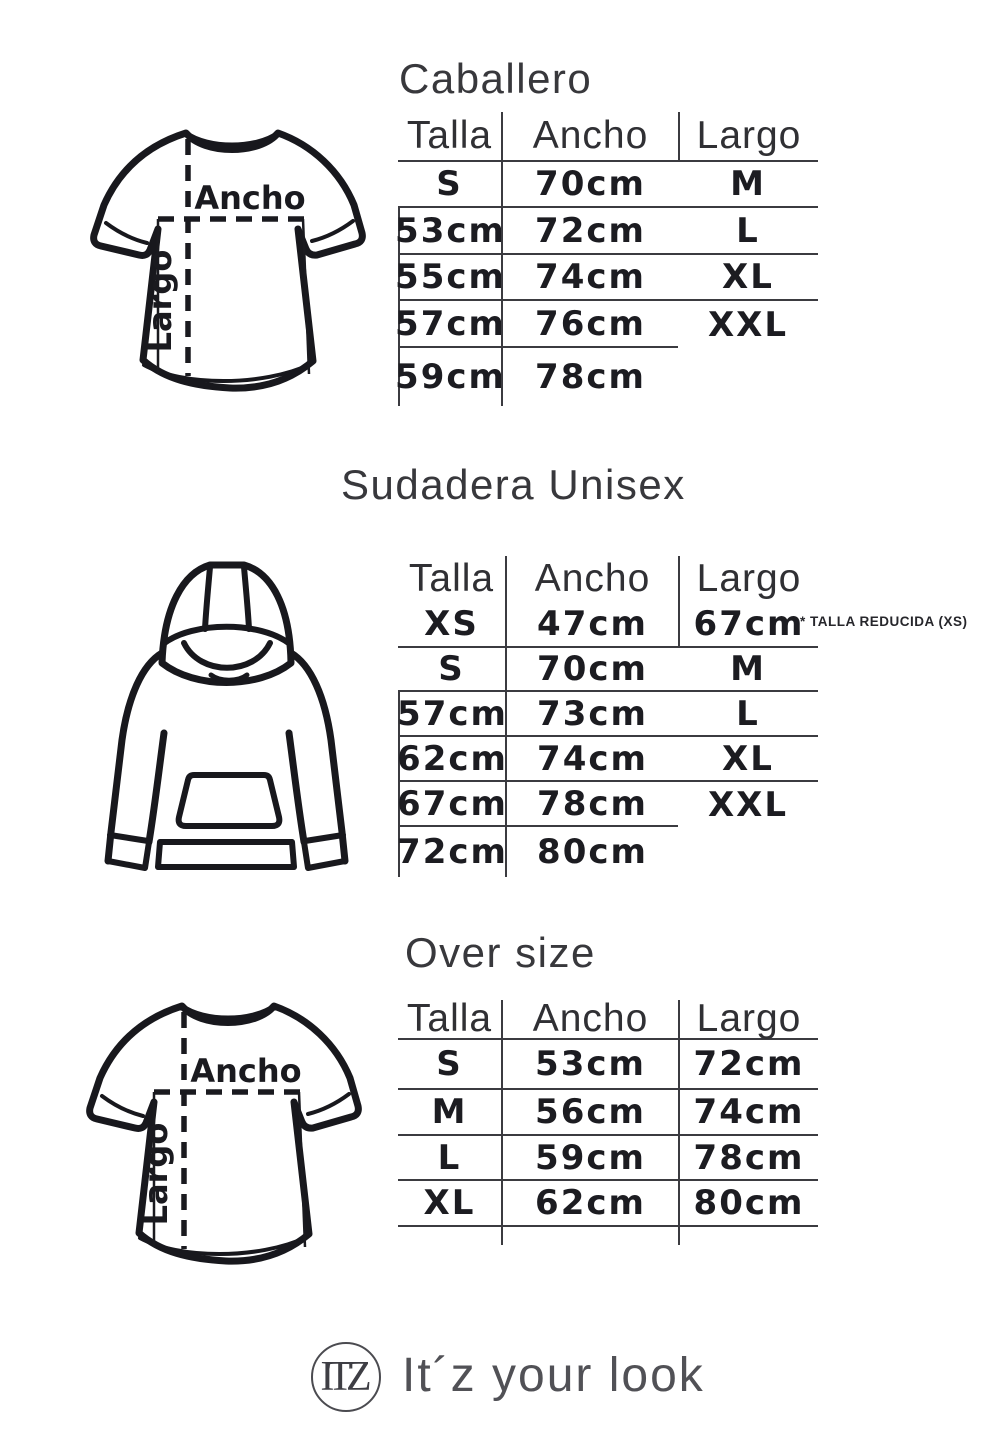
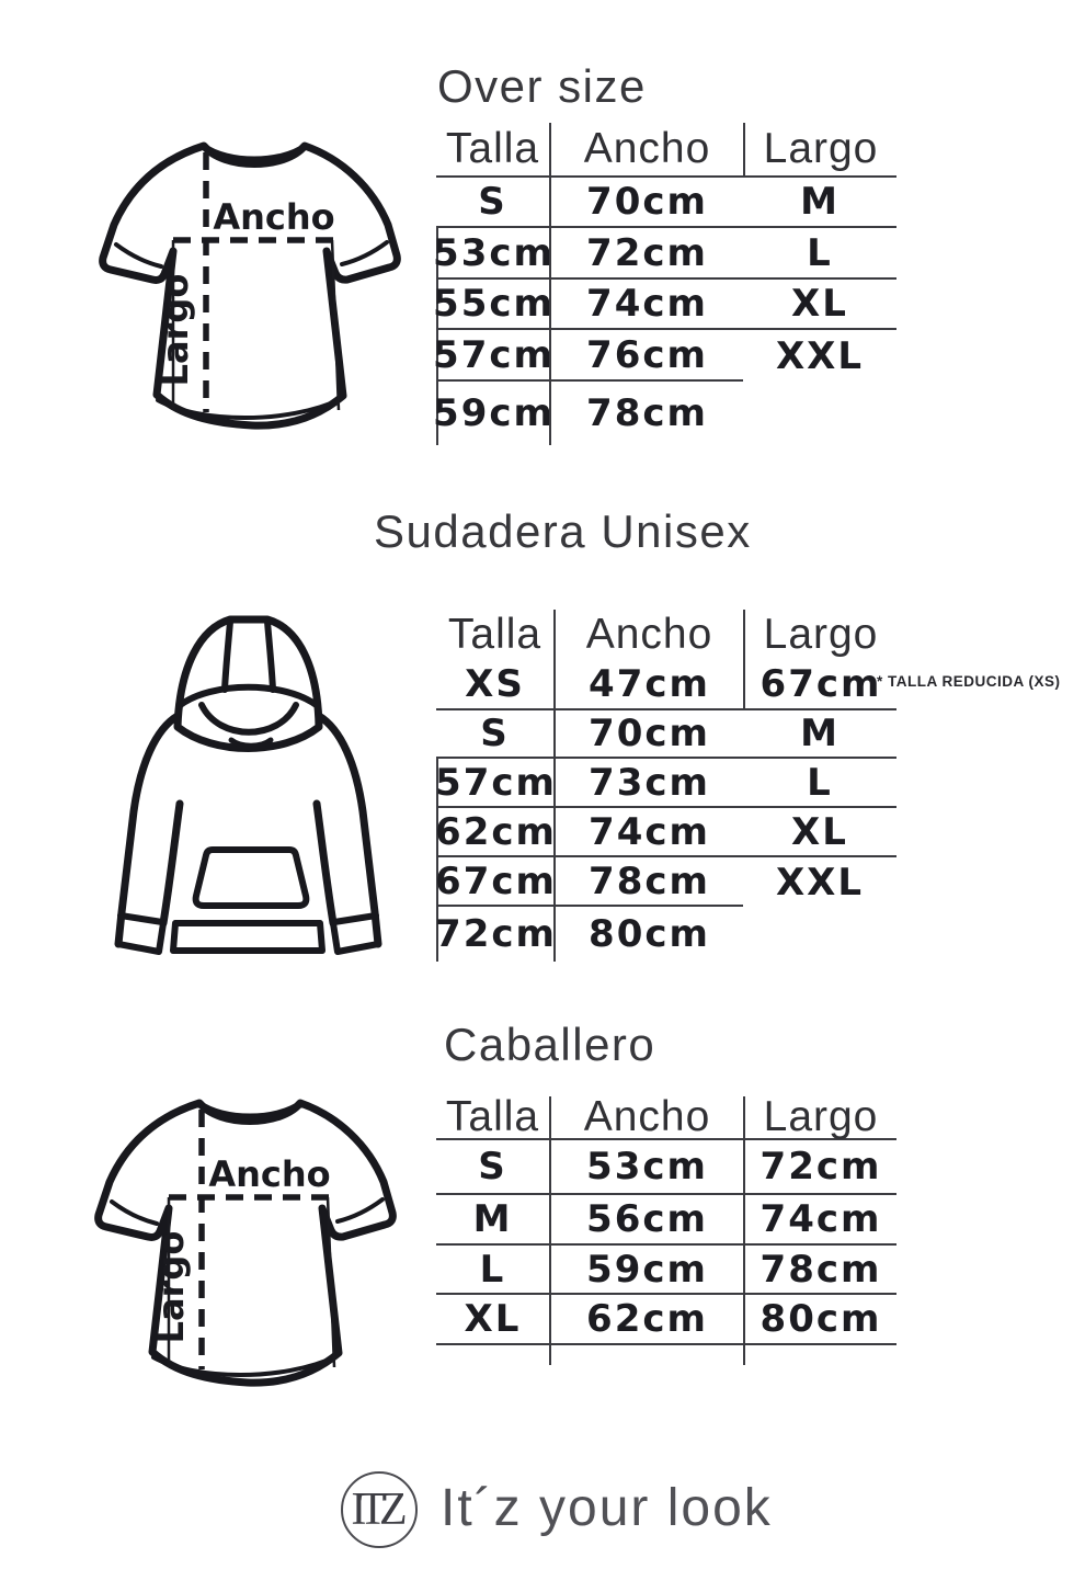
- Caballero
+ Over size
  Talla
  Ancho
  Largo
  S
  70cm
  M
  53cm
  72cm
  L
  55cm
  74cm
  XL
  57cm
  76cm
  XXL
  59cm
  78cm
  Sudadera Unisex
  Talla
  Ancho
  Largo
  XS
  47cm
  67cm
  S
  70cm
  M
  57cm
  73cm
  L
  62cm
  74cm
  XL
  67cm
  78cm
  XXL
  72cm
  80cm
  * TALLA REDUCIDA (XS)
- Over size
+ Caballero
  Talla
  Ancho
  Largo
  S
  53cm
  72cm
  M
  56cm
  74cm
  L
  59cm
  78cm
  XL
  62cm
  80cm
  ITZ
  It´z your look
